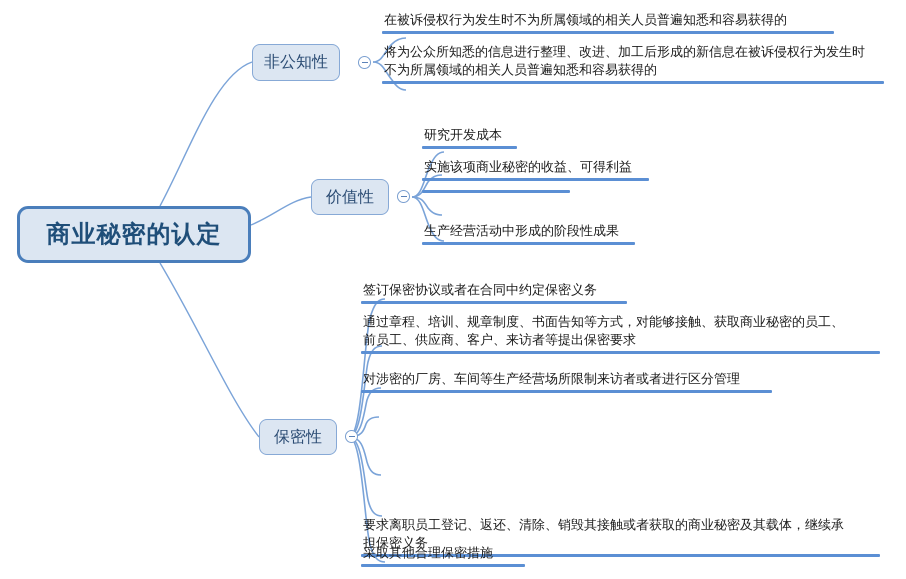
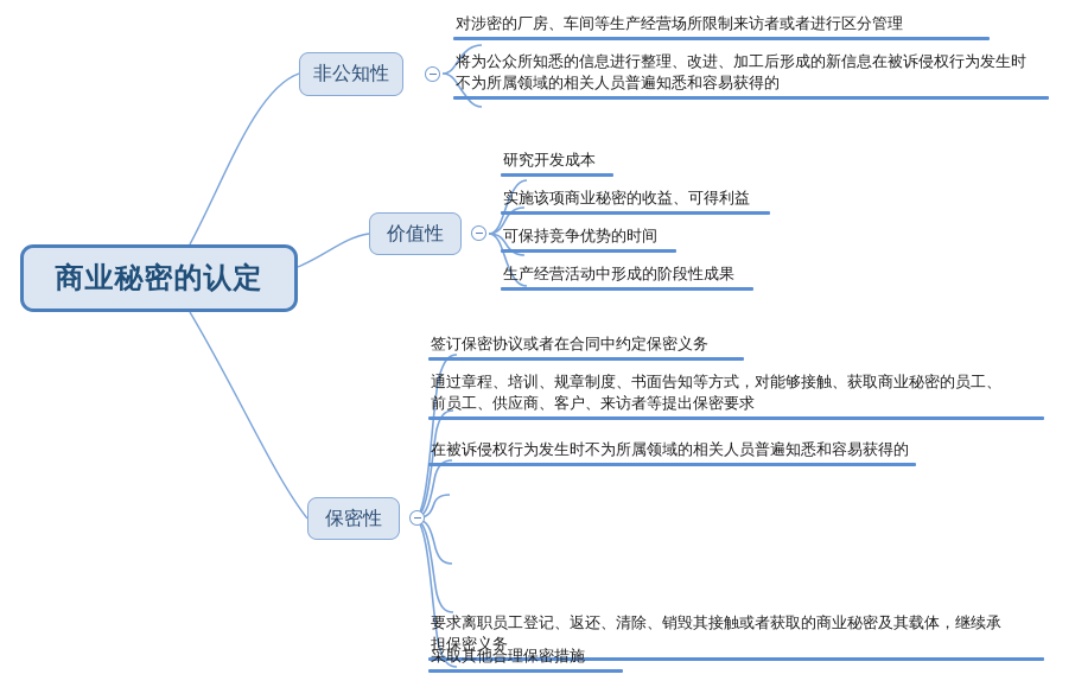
  商业秘密的认定
  非公知性
- 在被诉侵权行为发生时不为所属领域的相关人员普遍知悉和容易获得的
+ 对涉密的厂房、车间等生产经营场所限制来访者或者进行区分管理
  将为公众所知悉的信息进行整理、改进、加工后形成的新信息在被诉侵权行为发生时
  不为所属领域的相关人员普遍知悉和容易获得的
  价值性
  研究开发成本
  实施该项商业秘密的收益、可得利益
+ 可保持竞争优势的时间
  生产经营活动中形成的阶段性成果
  保密性
  签订保密协议或者在合同中约定保密义务
  通过章程、培训、规章制度、书面告知等方式，对能够接触、获取商业秘密的员工、
  前员工、供应商、客户、来访者等提出保密要求
- 对涉密的厂房、车间等生产经营场所限制来访者或者进行区分管理
+ 在被诉侵权行为发生时不为所属领域的相关人员普遍知悉和容易获得的
  要求离职员工登记、返还、清除、销毁其接触或者获取的商业秘密及其载体，继续承
  担保密义务
  采取其他合理保密措施
